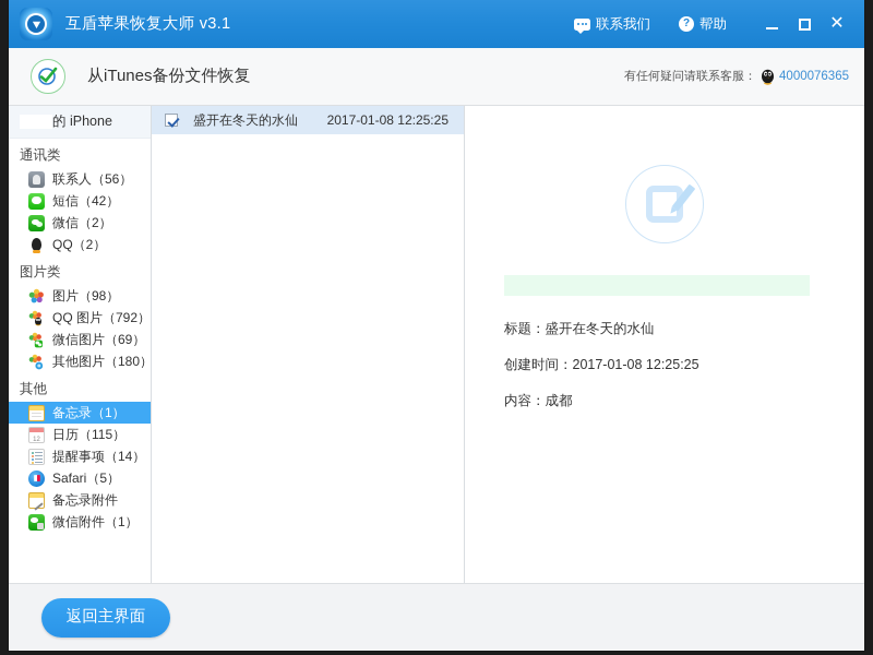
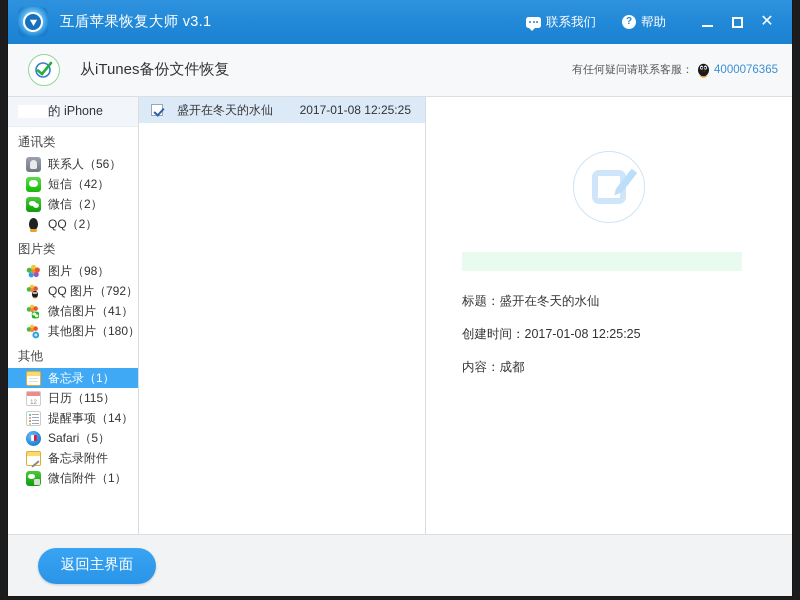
  互盾苹果恢复大师 v3.1
  联系我们
  ?
  帮助
  ✕
  从iTunes备份文件恢复
  有任何疑问请联系客服：
  4000076365
  的 iPhone
  通讯类
  联系人（56）
  短信（42）
  微信（2）
  QQ（2）
  图片类
  图片（98）
  QQ 图片（792）
- 微信图片（69）
+ 微信图片（41）
  其他图片（180）
  其他
  备忘录（1）
  日历（115）
  提醒事项（14）
  Safari（5）
  备忘录附件
  微信附件（1）
  盛开在冬天的水仙
  2017-01-08 12:25:25
  标题：盛开在冬天的水仙
  创建时间：2017-01-08 12:25:25
  内容：成都
  返回主界面
